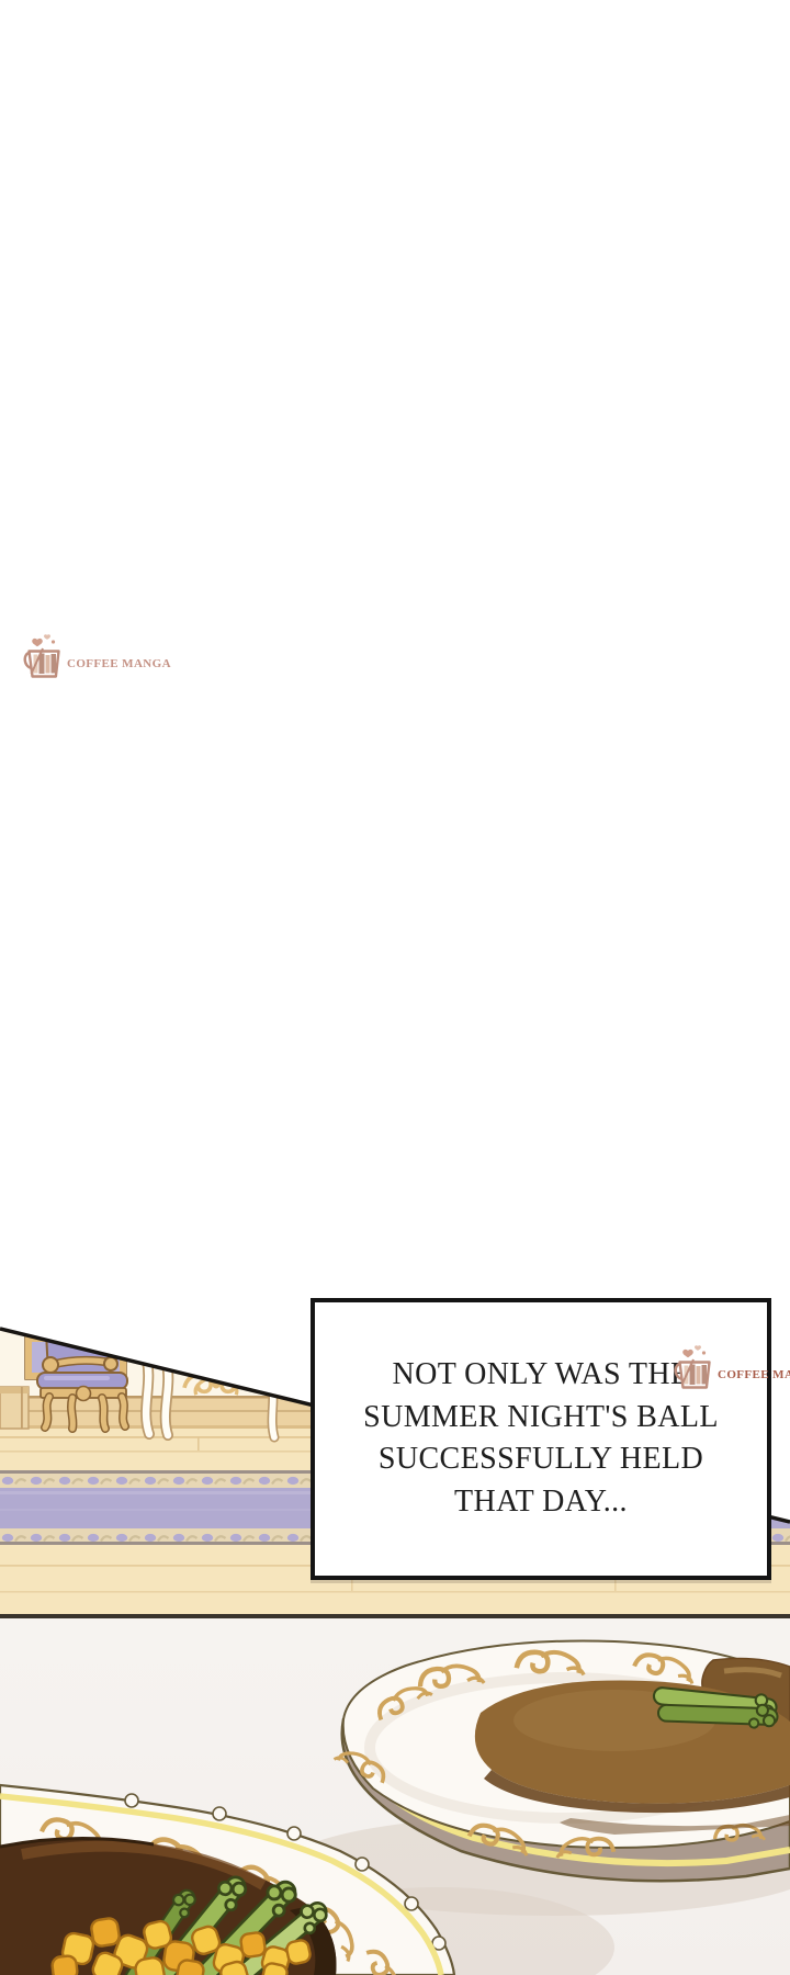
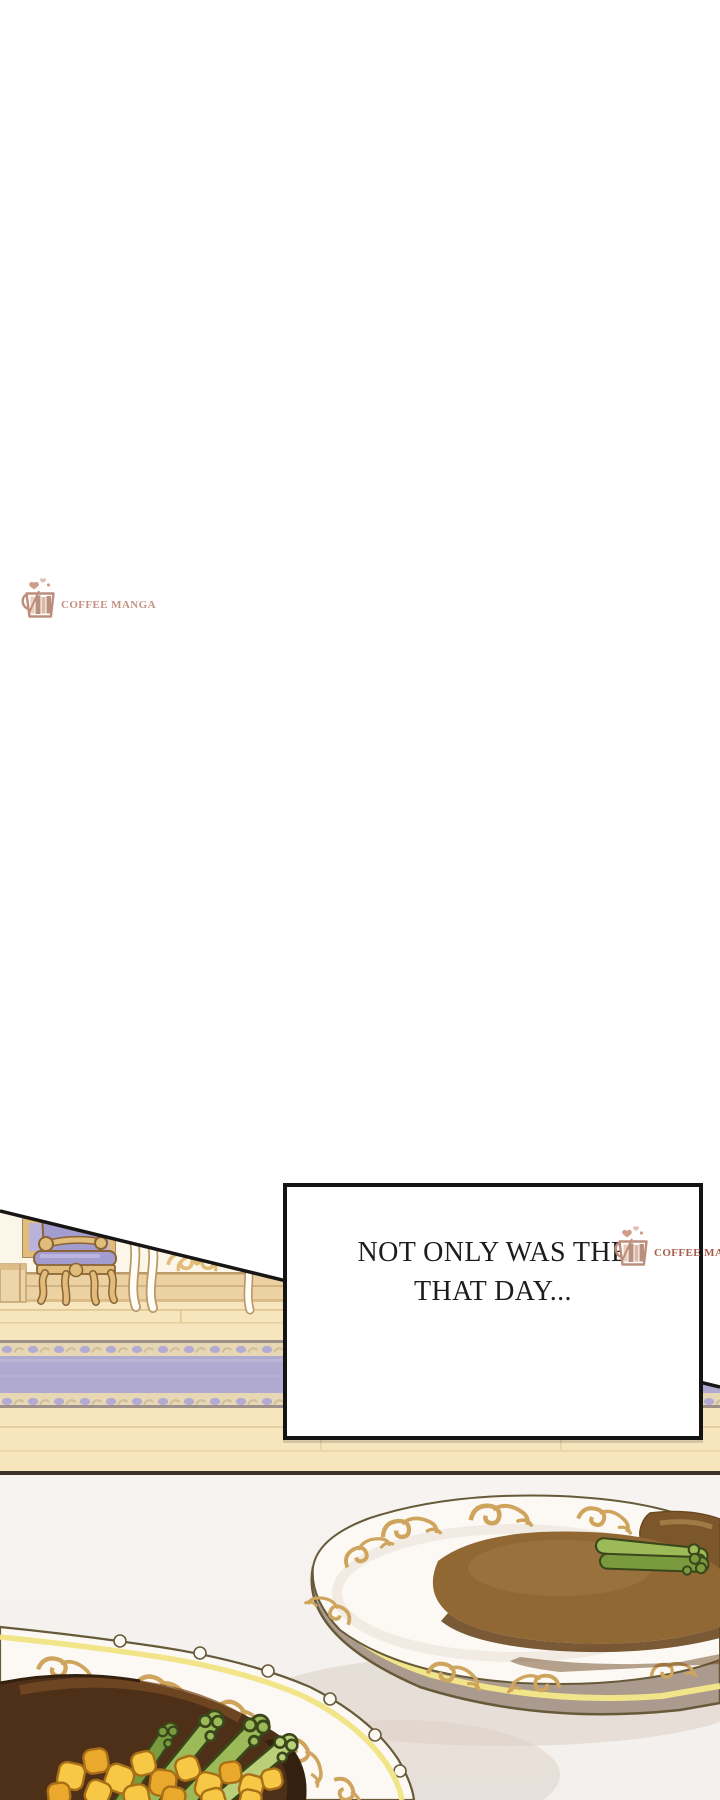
  COFFEE MANGA
  NOT ONLY WAS THE
- SUMMER NIGHT'S BALL
- SUCCESSFULLY HELD
  THAT DAY...
  COFFEE MA
